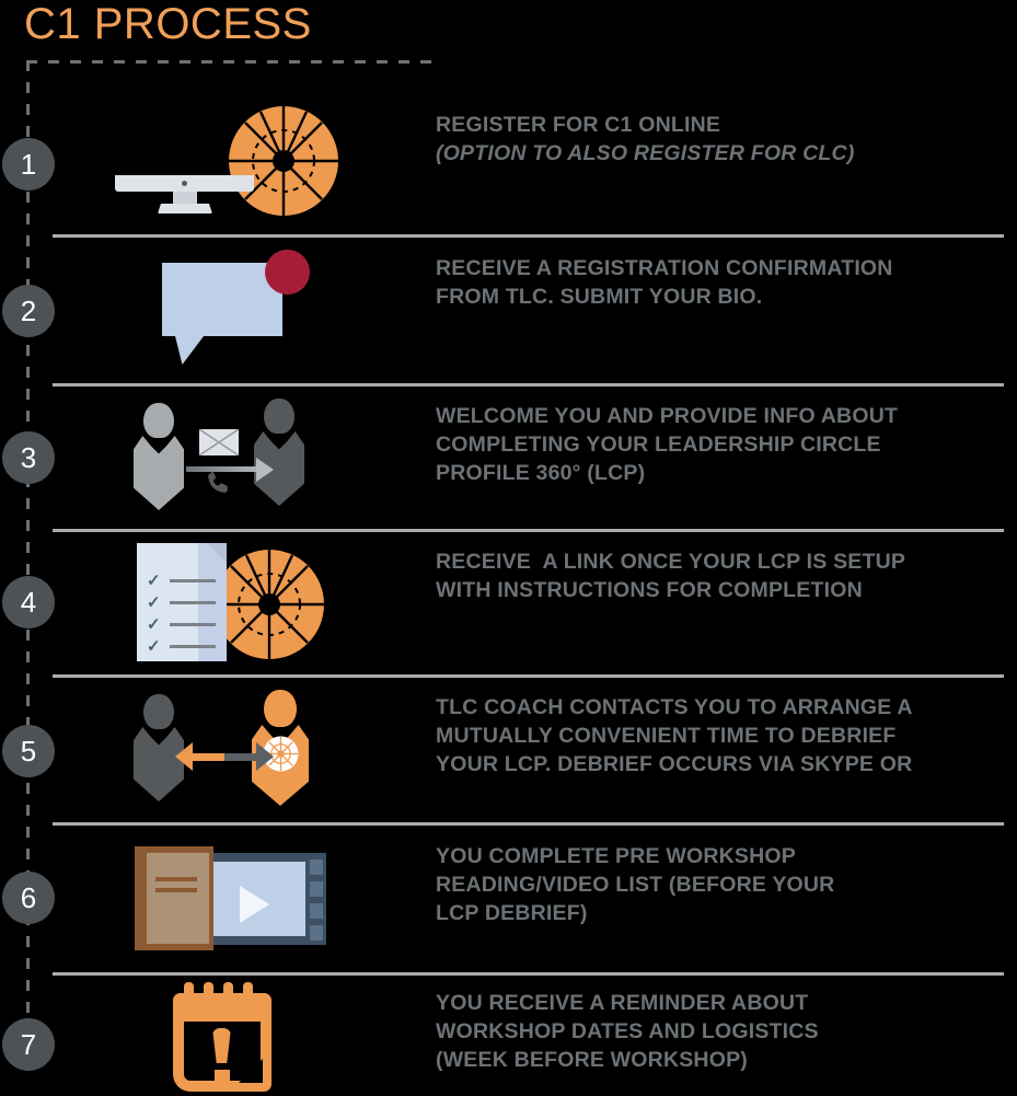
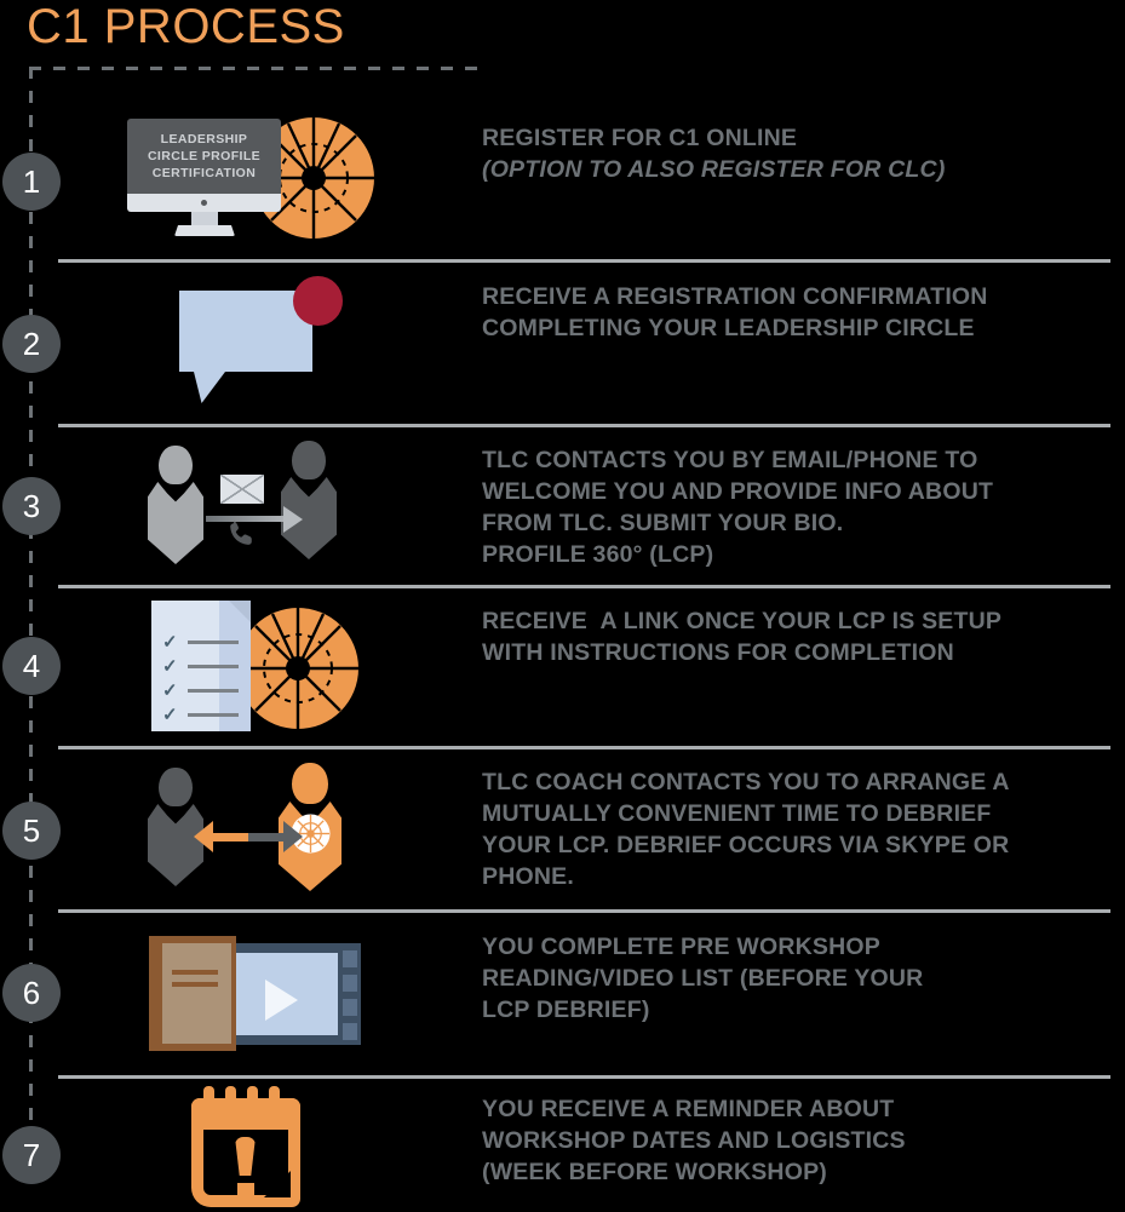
  C1 PROCESS
  1
+ LEADERSHIP
+ CIRCLE PROFILE
+ CERTIFICATION
  REGISTER FOR C1 ONLINE
  (OPTION TO ALSO REGISTER FOR CLC)
  2
  RECEIVE A REGISTRATION CONFIRMATION
- FROM TLC. SUBMIT YOUR BIO.
+ COMPLETING YOUR LEADERSHIP CIRCLE
  3
+ TLC CONTACTS YOU BY EMAIL/PHONE TO
  WELCOME YOU AND PROVIDE INFO ABOUT
- COMPLETING YOUR LEADERSHIP CIRCLE
+ FROM TLC. SUBMIT YOUR BIO.
  PROFILE 360° (LCP)
  4
  ✓
  ✓
  ✓
  ✓
  RECEIVE A LINK ONCE YOUR LCP IS SETUP
  WITH INSTRUCTIONS FOR COMPLETION
  5
  TLC COACH CONTACTS YOU TO ARRANGE A
  MUTUALLY CONVENIENT TIME TO DEBRIEF
  YOUR LCP. DEBRIEF OCCURS VIA SKYPE OR
+ PHONE.
  6
  YOU COMPLETE PRE WORKSHOP
  READING/VIDEO LIST (BEFORE YOUR
  LCP DEBRIEF)
  7
  YOU RECEIVE A REMINDER ABOUT
  WORKSHOP DATES AND LOGISTICS
  (WEEK BEFORE WORKSHOP)
